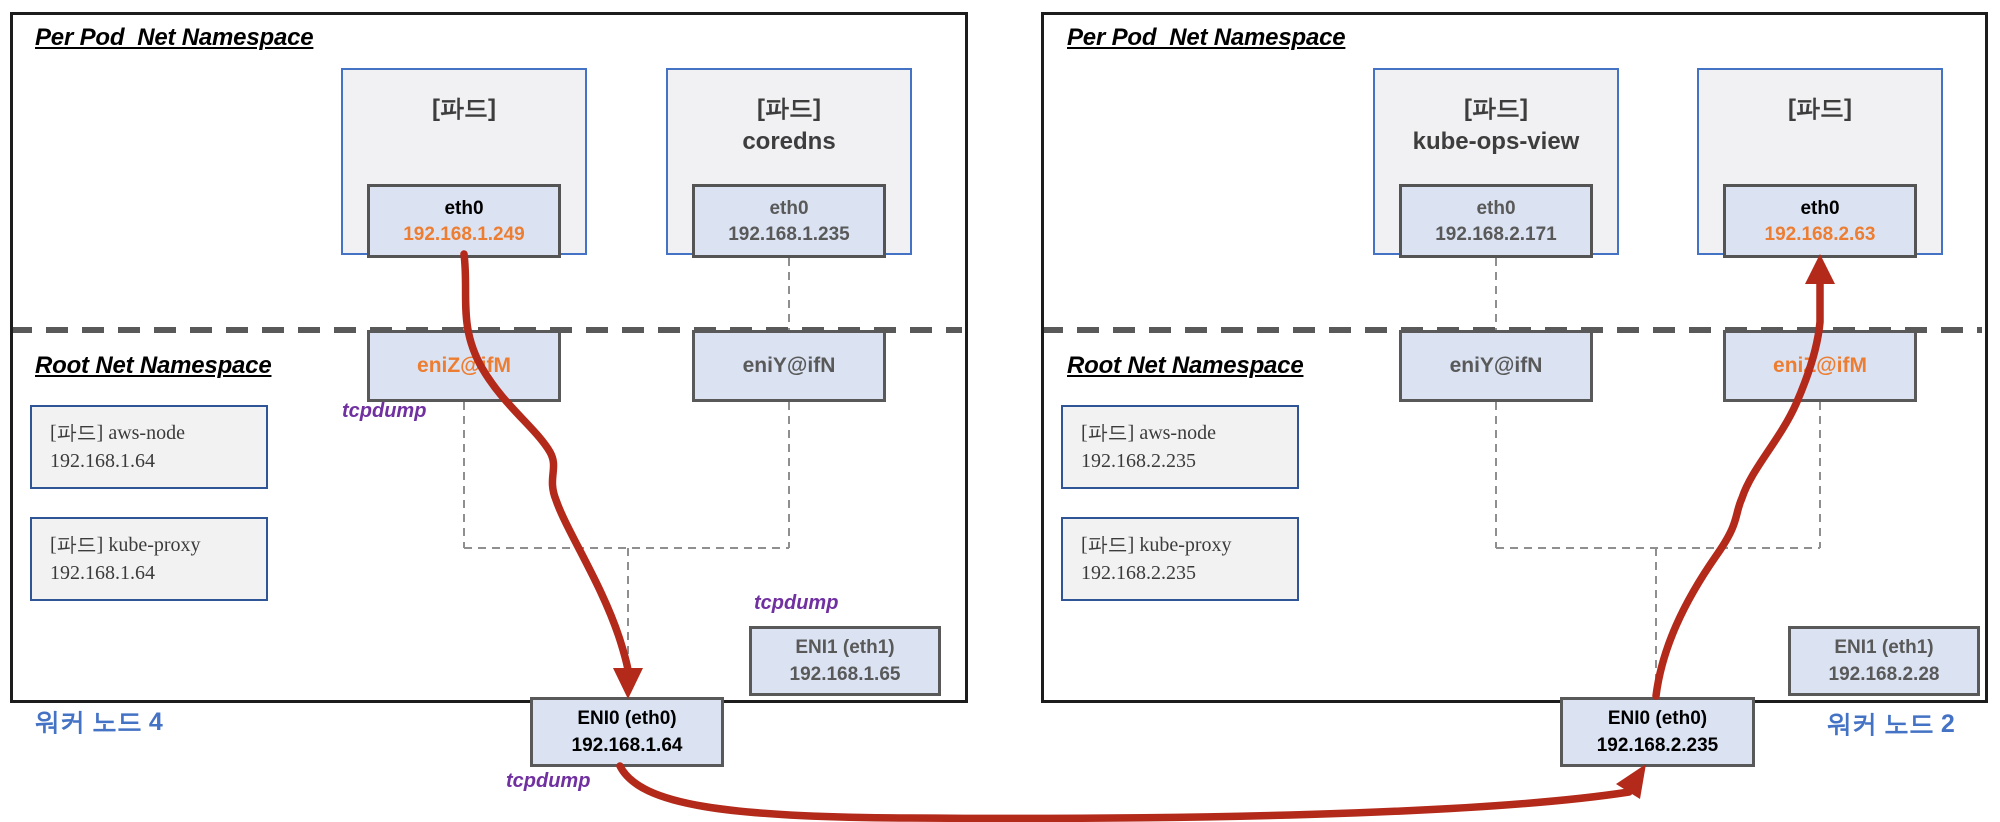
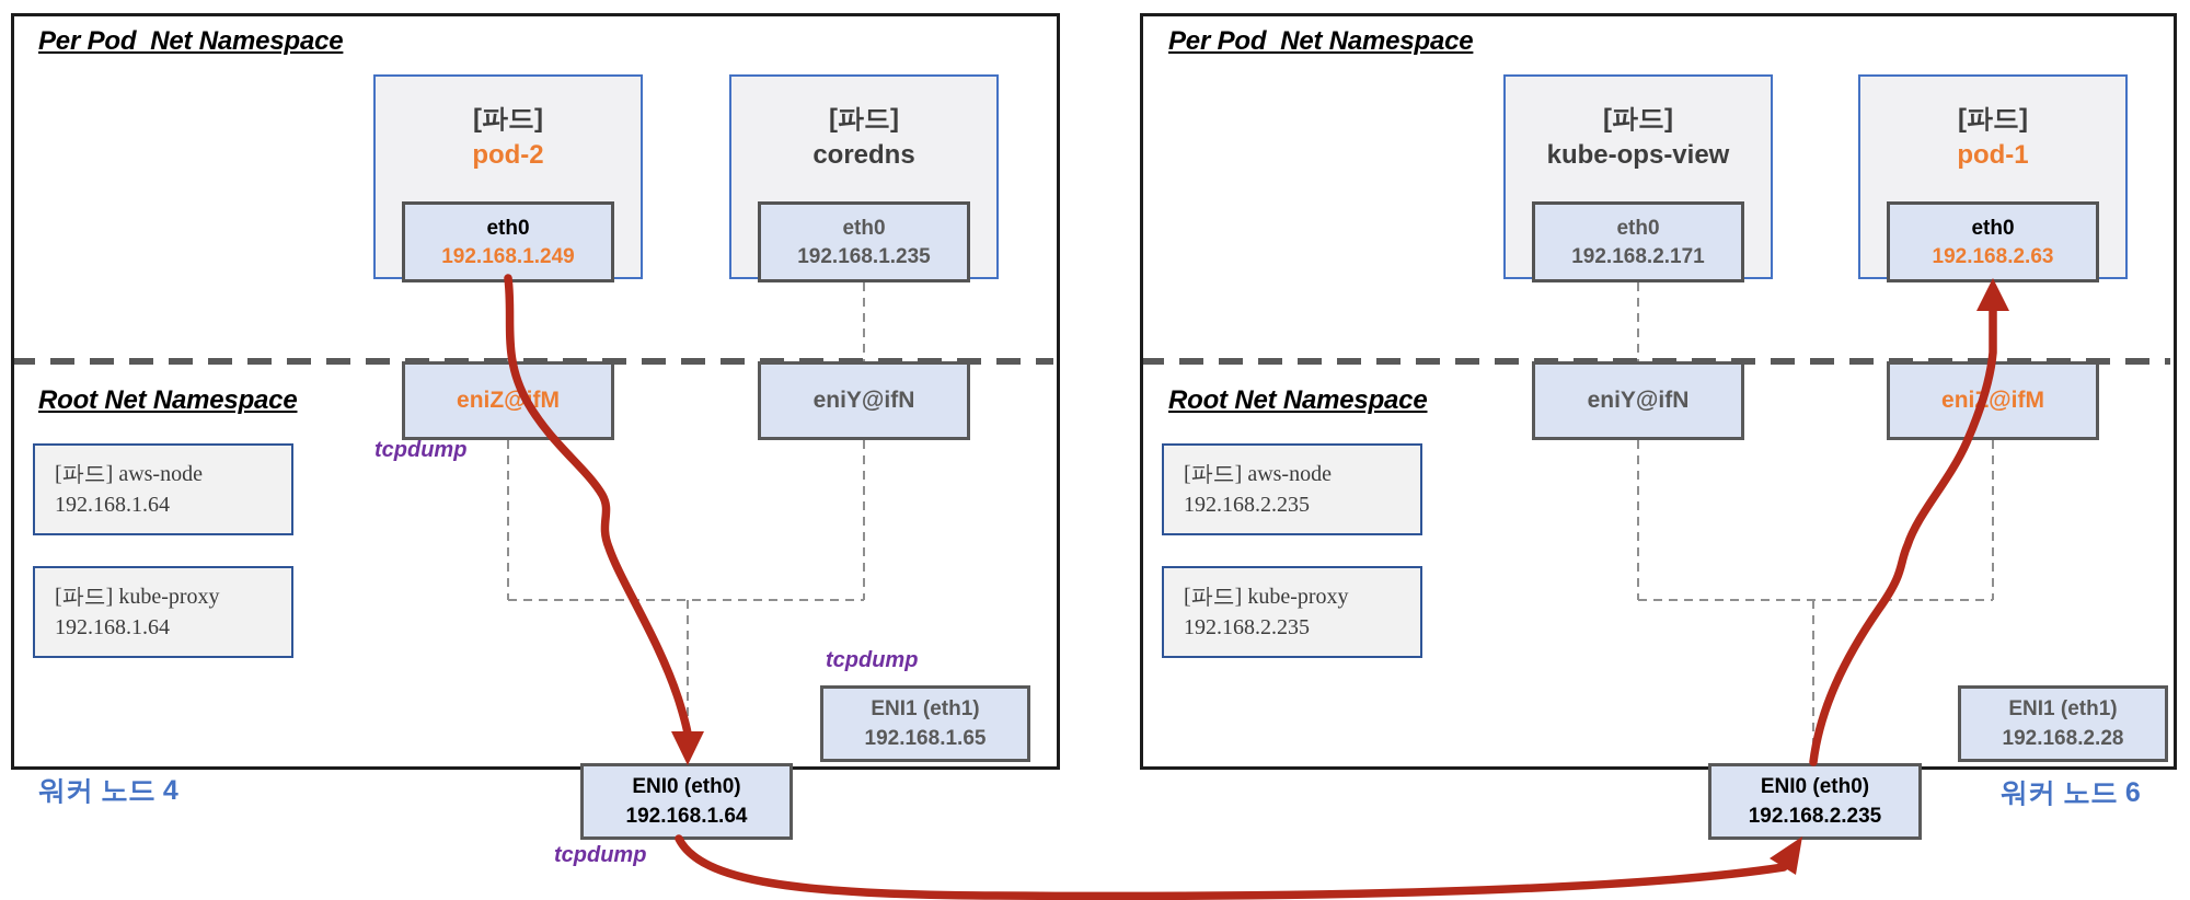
  Per Pod Net Namespace
  Per Pod Net Namespace
  Root Net Namespace
  Root Net Namespace
  [파드]
+ pod-2
  [파드]
  coredns
  [파드]
  kube-ops-view
  [파드]
+ pod-1
  eth0
  192.168.1.249
  eth0
  192.168.1.235
  eth0
  192.168.2.171
  eth0
  192.168.2.63
  eniZ@fM
  eniY@ifN
  eniY@ifN
  eni@ifM
  [파드] aws-node
  192.168.1.64
  [파드] kube-proxy
  192.168.1.64
  [파드] aws-node
  192.168.2.235
  [파드] kube-proxy
  192.168.2.235
  ENI1 (eth1)
  192.168.1.65
  ENI0 (eth0)
  192.168.1.64
  ENI1 (eth1)
  192.168.2.28
  ENI0 (eth0)
  192.168.2.235
  tcpdump
  tcpdump
  tcpdump
  워커 노드 4
- 워커 노드 2
+ 워커 노드 6
